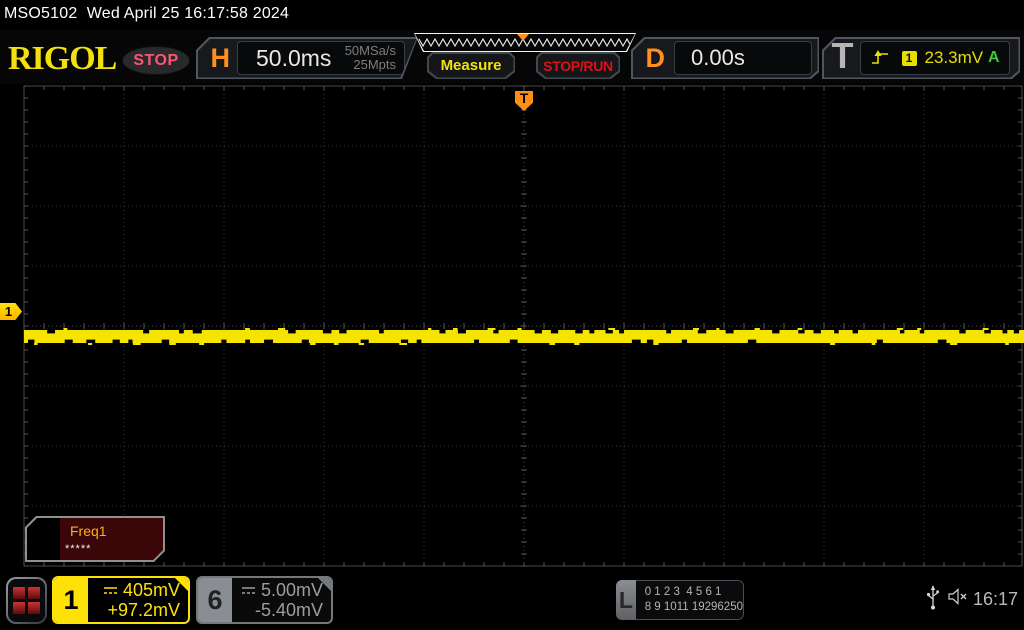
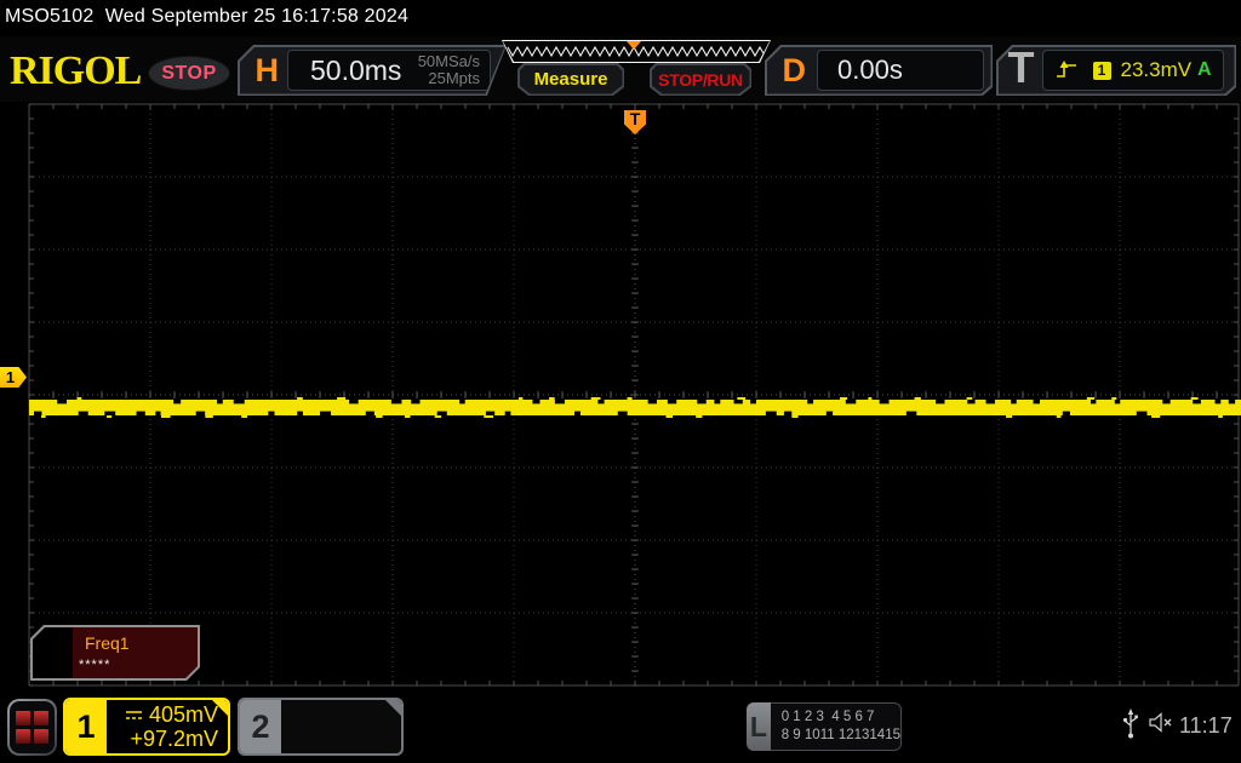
- MSO5102 Wed April 25 16:17:58 2024
+ MSO5102 Wed September 25 16:17:58 2024
  RIGOL
  STOP
  H
  50.0ms
  50MSa/s
  25Mpts
  Measure
  STOP/RUN
  D
  0.00s
  T
  1
  23.3mV
  A
  T
  1
  Freq1
  *****
  1
  405mV
  +97.2mV
- 6
+ 2
- 5.00mV
- -5.40mV
  L
- 0 1 2 3 4 5 6 1
+ 0 1 2 3 4 5 6 7
- 8 9 1011 19296250
+ 8 9 1011 12131415
- 16:17
+ 11:17
